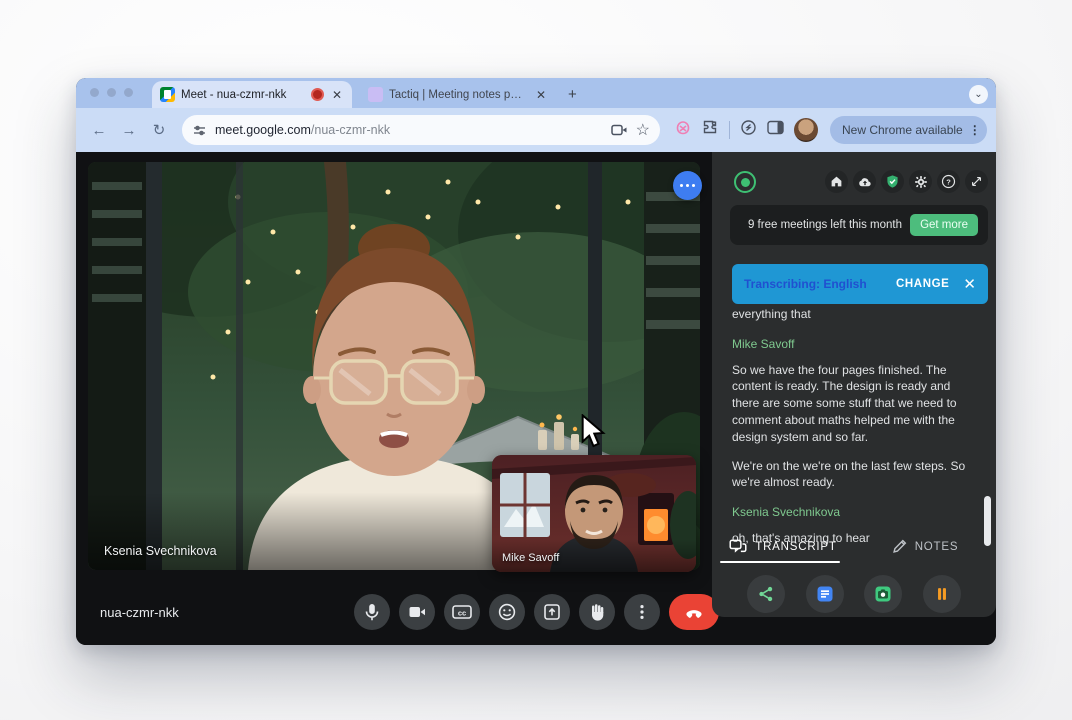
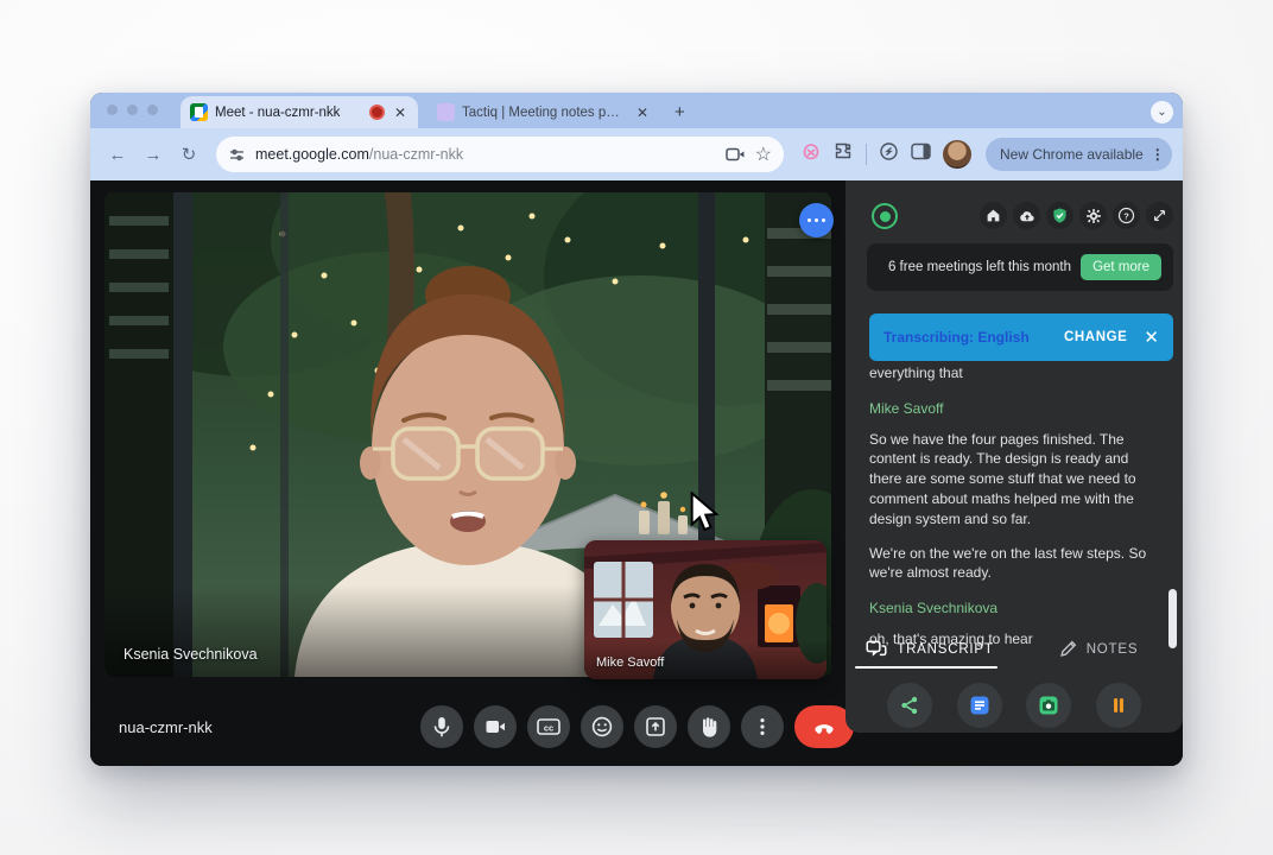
  Meet - nua-czmr-nkk
  ✕
  Tactiq | Meeting notes pow
  ✕
  +
  ⌄
  ←
  →
  ↻
  meet.google.com/nua-czmr-nkk
  ☆
  New Chrome available
  ⋮
  Ksenia Svechnikova
  Mike Savoff
  nua-czmr-nkk
  cc
  ?
- 9 free meetings left this month
+ 6 free meetings left this month
  Get more
  Transcribing: English
  CHANGE
  ✕
  everything that
  Mike Savoff
  So we have the four pages finished. The content is ready. The design is ready and there are some some stuff that we need to comment about maths helped me with the design system and so far.
  We're on the we're on the last few steps. So we're almost ready.
  Ksenia Svechnikova
  TRANSCRIPT
  NOTES
